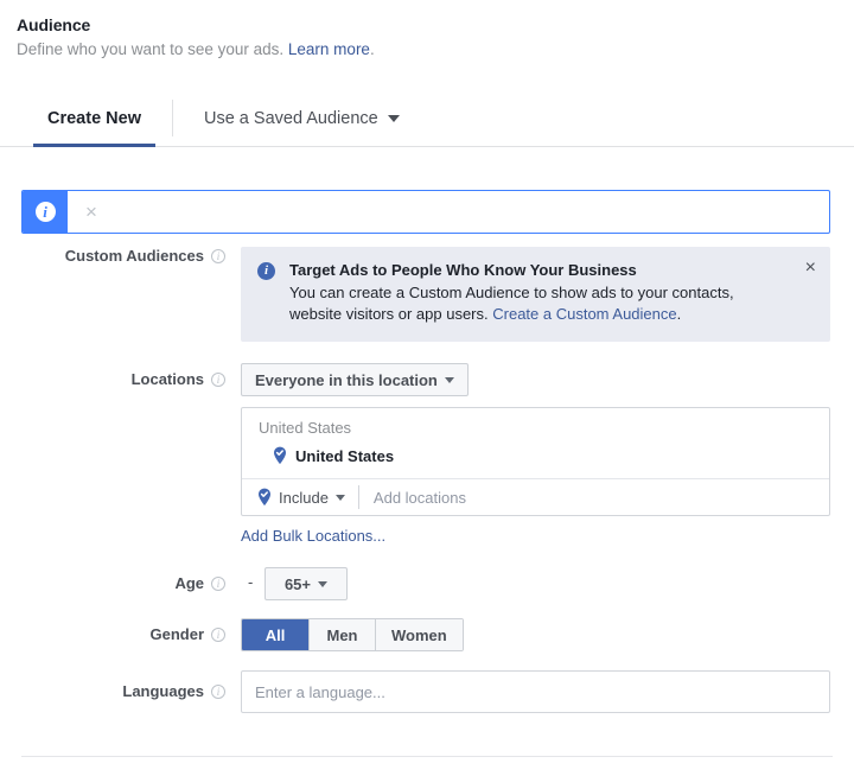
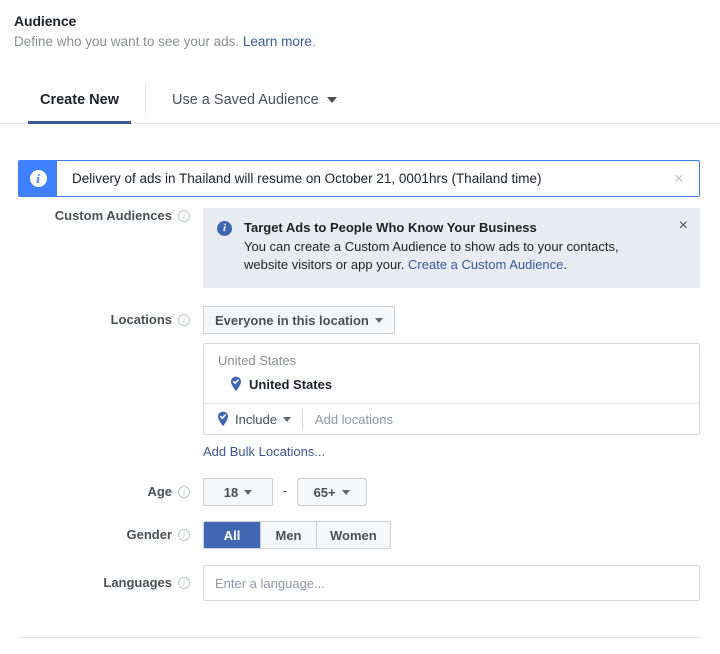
  Audience
  Define who you want to see your ads. Learn more.
  Create New
  Use a Saved Audience
  i
+ Delivery of ads in Thailand will resume on October 21, 0001hrs (Thailand time)
  ×
  Custom Audiences i
  i
  Target Ads to People Who Know Your Business
  You can create a Custom Audience to show ads to your contacts,
- website visitors or app users. Create a Custom Audience.
+ website visitors or app your. Create a Custom Audience.
  ×
  Locations i
  Everyone in this location
  United States
  United States
  Include
  Add locations
  Add Bulk Locations...
  Age i
+ 18
  -
  65+
  Gender i
  All
  Men
  Women
  Languages i
  Enter a language...
